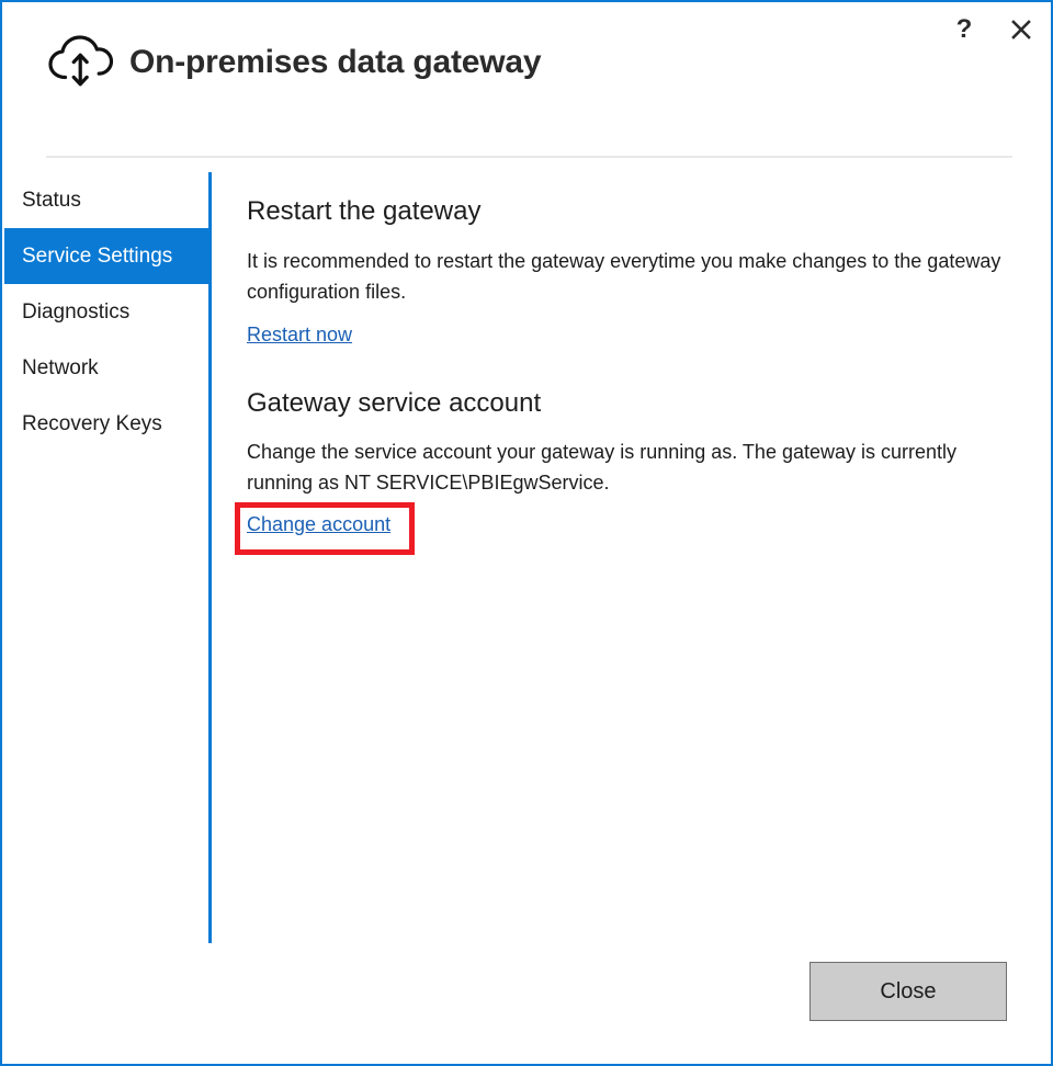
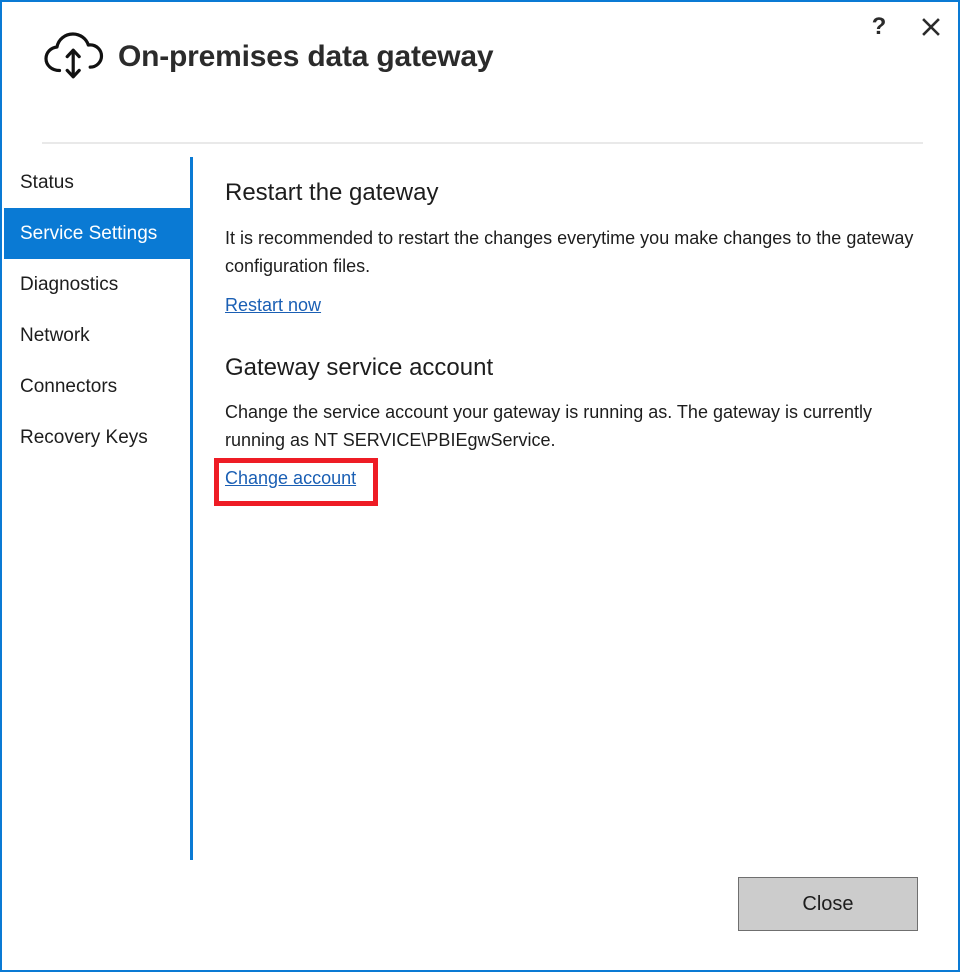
  ?
  On-premises data gateway
  Status
  Service Settings
  Diagnostics
  Network
+ Connectors
  Recovery Keys
  Restart the gateway
- It is recommended to restart the gateway everytime you make changes to the gateway configuration files.
+ It is recommended to restart the changes everytime you make changes to the gateway configuration files.
  Restart now
  Gateway service account
  Change the service account your gateway is running as. The gateway is currently running as NT SERVICE\PBIEgwService.
  Change account
  Close
